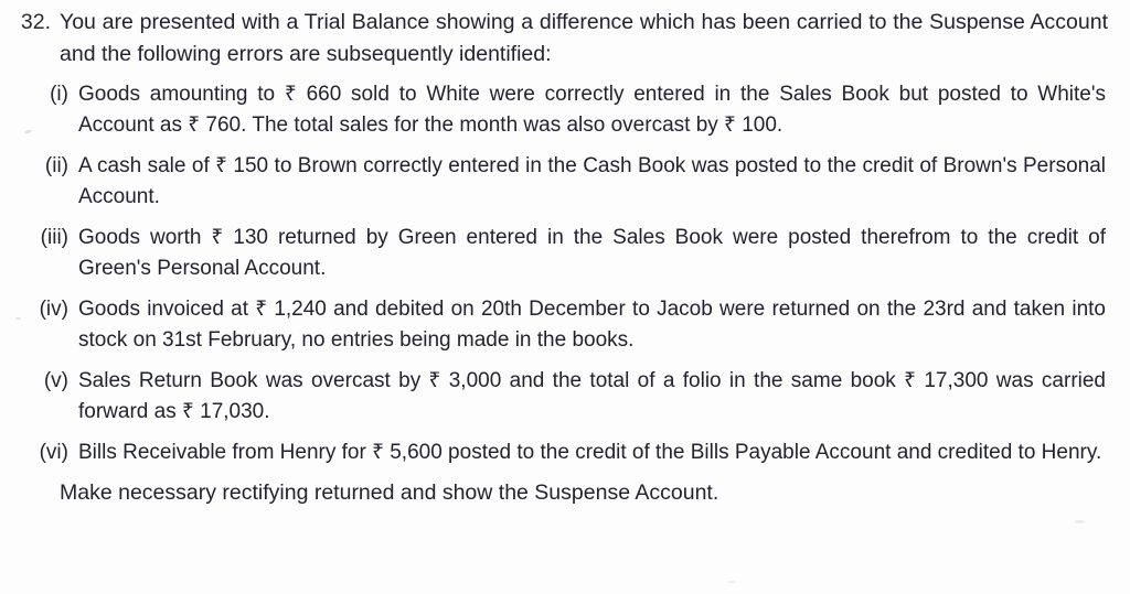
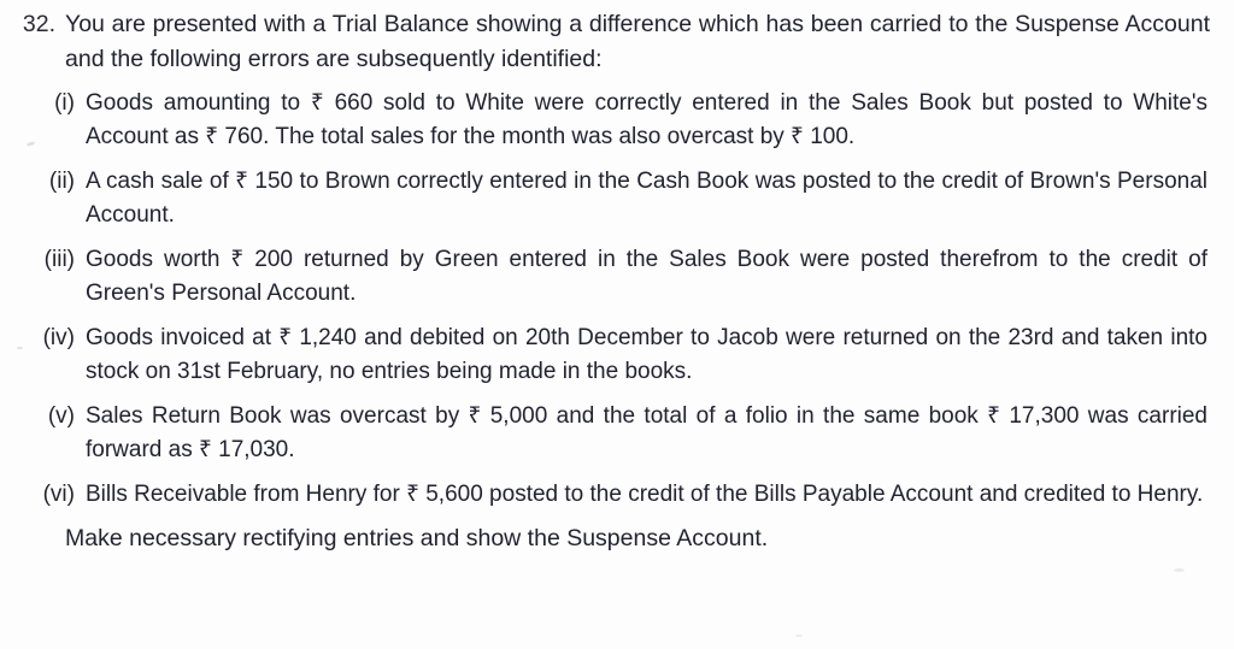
  32.
  You are presented with a Trial Balance showing a difference which has been carried to the Suspense Account and the following errors are subsequently identified:
  (i)
  Goods amounting to ₹ 660 sold to White were correctly entered in the Sales Book but posted to White's Account as ₹ 760. The total sales for the month was also overcast by ₹ 100.
  (ii)
  A cash sale of ₹ 150 to Brown correctly entered in the Cash Book was posted to the credit of Brown's Personal Account.
  (iii)
- Goods worth ₹ 130 returned by Green entered in the Sales Book were posted therefrom to the credit of Green's Personal Account.
+ Goods worth ₹ 200 returned by Green entered in the Sales Book were posted therefrom to the credit of Green's Personal Account.
  (iv)
  Goods invoiced at ₹ 1,240 and debited on 20th December to Jacob were returned on the 23rd and taken into stock on 31st February, no entries being made in the books.
  (v)
- Sales Return Book was overcast by ₹ 3,000 and the total of a folio in the same book ₹ 17,300 was carried forward as ₹ 17,030.
+ Sales Return Book was overcast by ₹ 5,000 and the total of a folio in the same book ₹ 17,300 was carried forward as ₹ 17,030.
  (vi)
  Bills Receivable from Henry for ₹ 5,600 posted to the credit of the Bills Payable Account and credited to Henry.
- Make necessary rectifying returned and show the Suspense Account.
+ Make necessary rectifying entries and show the Suspense Account.
